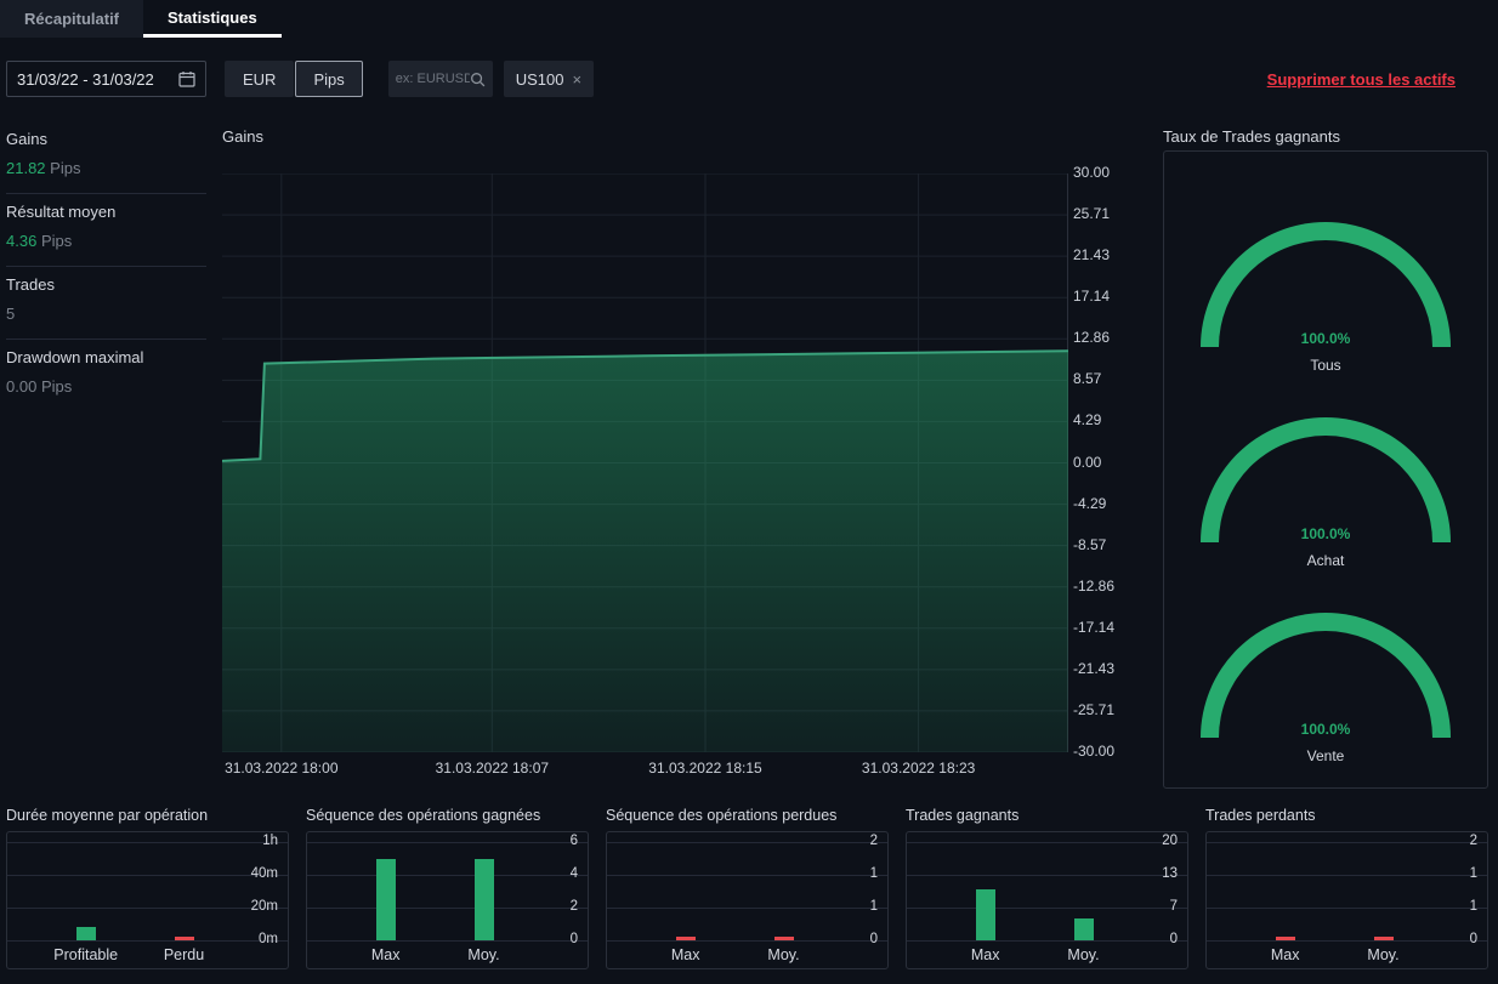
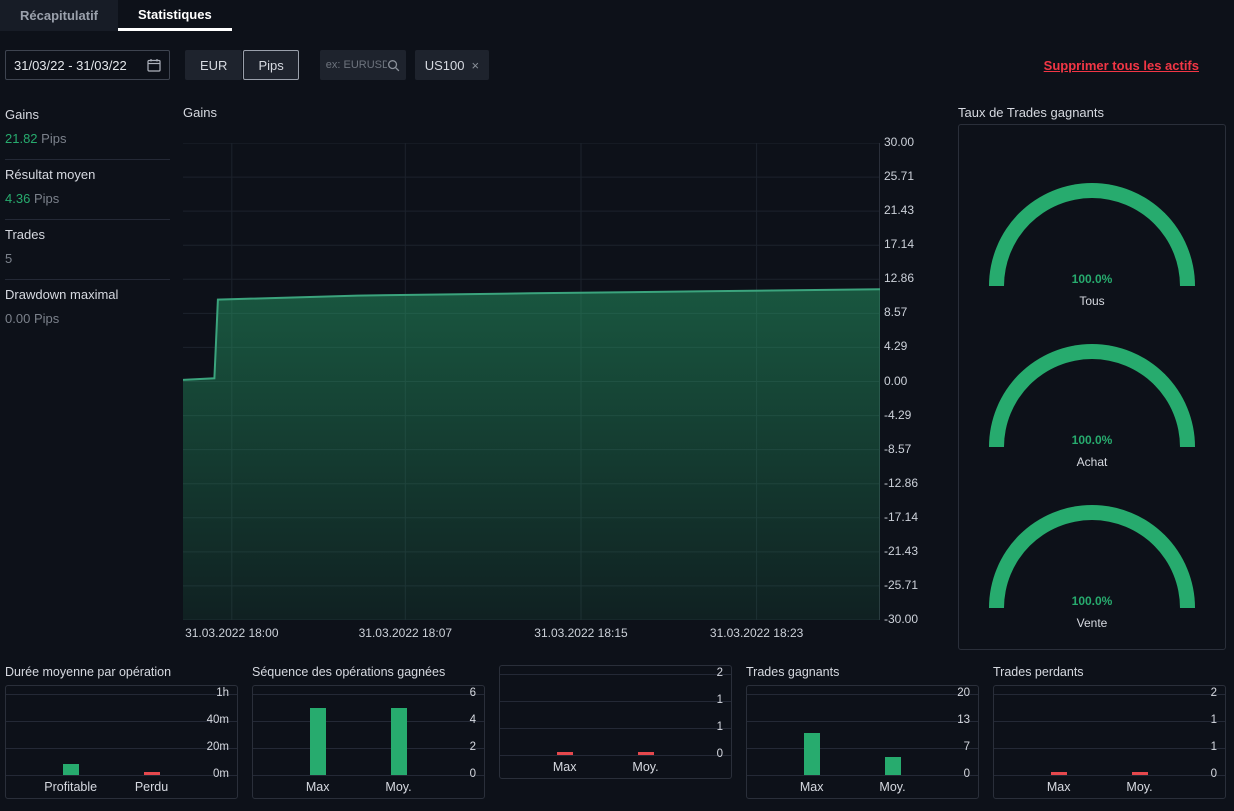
  Récapitulatif
  Statistiques
  31/03/22 - 31/03/22
  EUR
  Pips
  ex: EURUSD
  US100
  ×
  Supprimer tous les actifs
  Gains
  21.82 Pips
  Résultat moyen
  4.36 Pips
  Trades
  5
  Drawdown maximal
  0.00 Pips
  Gains
  30.00
  25.71
  21.43
  17.14
  12.86
  8.57
  4.29
  0.00
  -4.29
  -8.57
  -12.86
  -17.14
  -21.43
  -25.71
  -30.00
  31.03.2022 18:00
  31.03.2022 18:07
  31.03.2022 18:15
  31.03.2022 18:23
  Taux de Trades gagnants
  100.0%
  Tous
  100.0%
  Achat
  100.0%
  Vente
  Durée moyenne par opération
  1h
  40m
  20m
  0m
  Profitable
  Perdu
  Séquence des opérations gagnées
  6
  4
  2
  0
  Max
  Moy.
- Séquence des opérations perdues
  2
  1
  1
  0
  Max
  Moy.
  Trades gagnants
  20
  13
  7
  0
  Max
  Moy.
  Trades perdants
  2
  1
  1
  0
  Max
  Moy.
